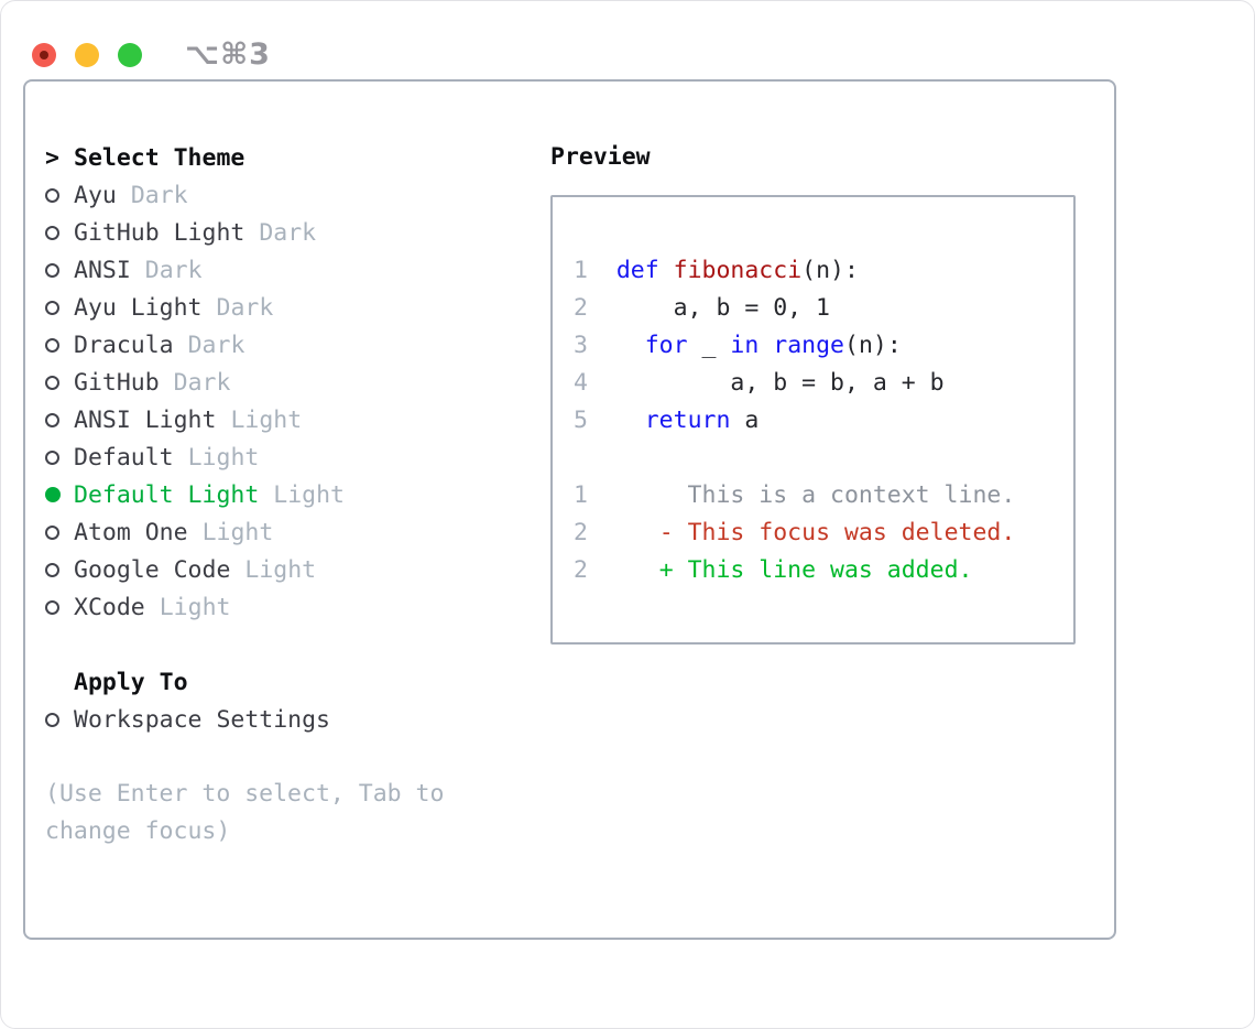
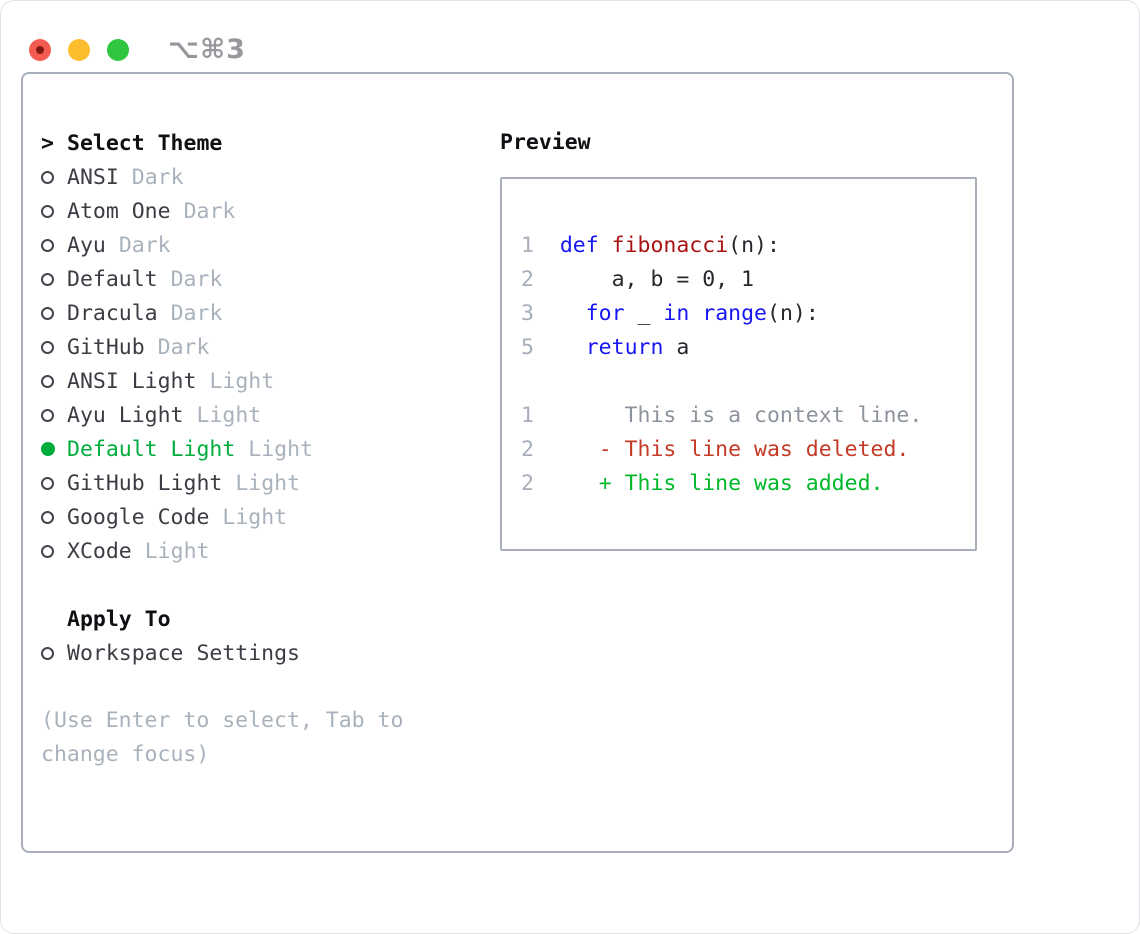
  ⌥⌘3
  >
  Select Theme
- Ayu
+ ANSI
  Dark
- GitHub Light
+ Atom One
  Dark
- ANSI
+ Ayu
  Dark
- Ayu Light
+ Default
  Dark
  Dracula
  Dark
  GitHub
  Dark
  ANSI Light
  Light
- Default
+ Ayu Light
  Light
  Default Light
  Light
- Atom One
+ GitHub Light
  Light
  Google Code
  Light
  XCode
  Light
  Apply To
  Workspace Settings
  (Use Enter to select, Tab to
  change focus)
  Preview
  1 def fibonacci(n):
  2 a, b = 0, 1
  3 for _ in range(n):
- 4 a, b = b, a + b
  5 return a
  1 This is a context line.
- 2 - This focus was deleted.
+ 2 - This line was deleted.
  2 + This line was added.
